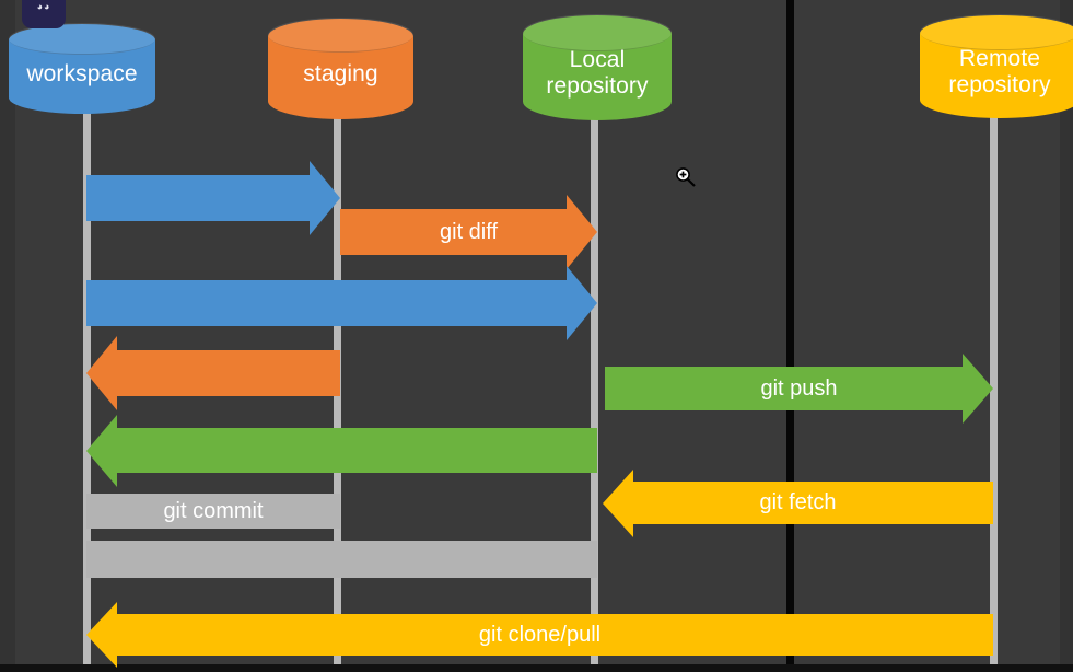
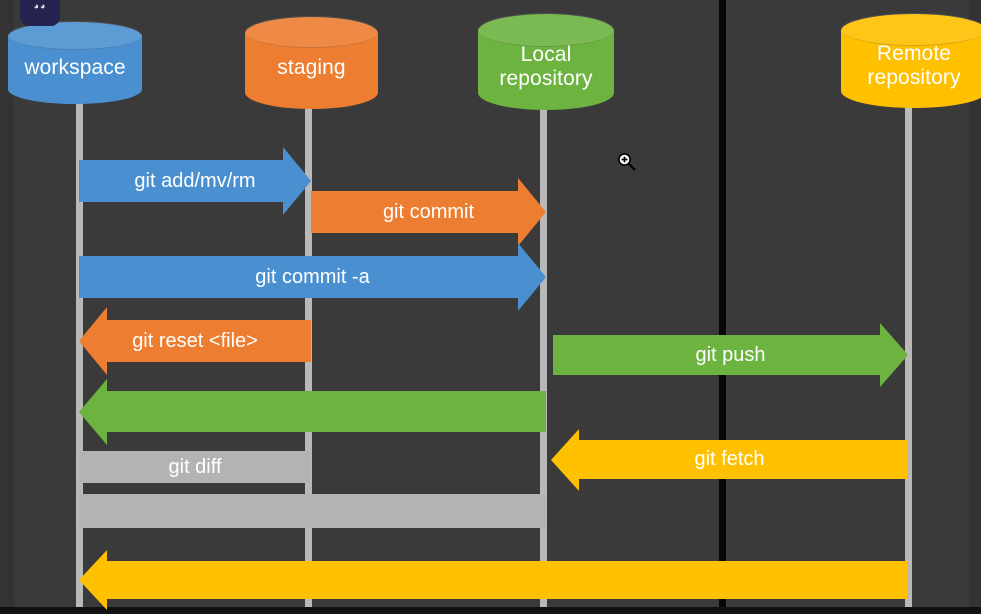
+ git add/mv/rm
- git diff
+ git commit
+ git commit -a
+ git reset <file>
  git push
  git fetch
- git commit
+ git diff
- git clone/pull
  workspace
  staging
  Local
  repository
  Remote
  repository
  ◕◕
